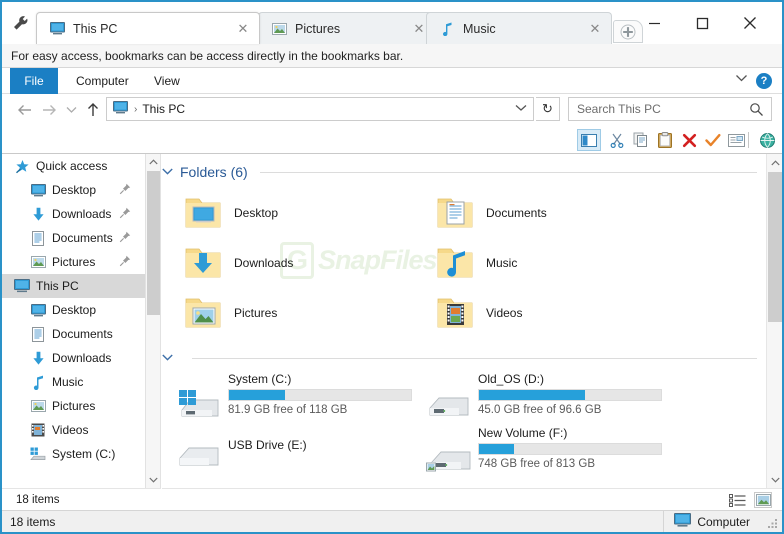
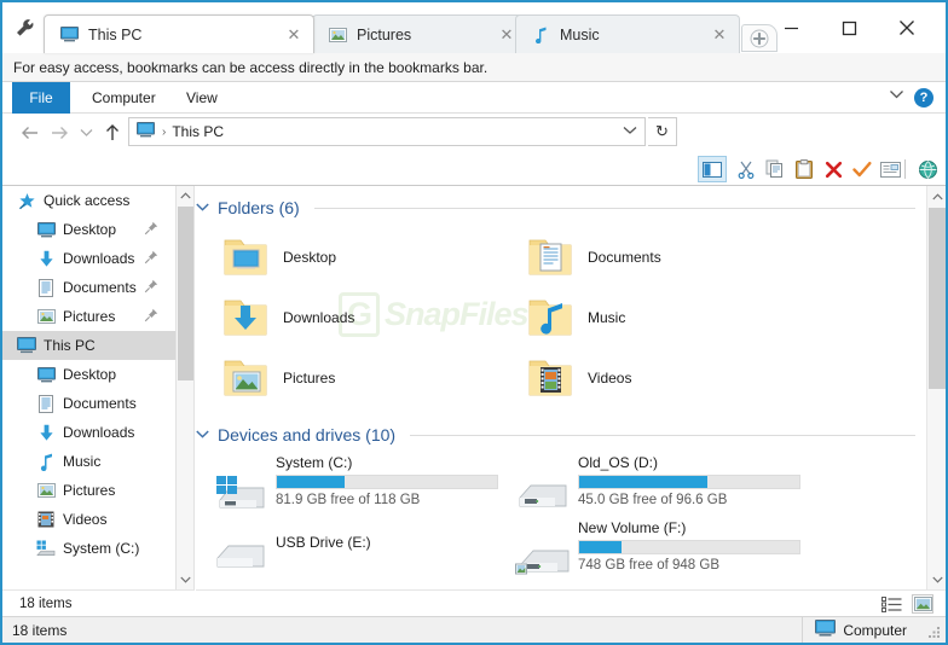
  This PC
  ✕
  Pictures
  ✕
  Music
  ✕
  For easy access, bookmarks can be access directly in the bookmarks bar.
  File
  Computer
  View
  ?
  ›
  This PC
  ↻
- Search This PC
  Quick access
  Desktop
  Downloads
  Documents
  Pictures
  This PC
  Desktop
  Documents
  Downloads
  Music
  Pictures
  Videos
  System (C:)
  18 items
  G SnapFiles
  Folders (6)
  Desktop
  Documents
  Downloads
  Music
  Pictures
  Videos
+ Devices and drives (10)
  System (C:)
  81.9 GB free of 118 GB
  Old_OS (D:)
  45.0 GB free of 96.6 GB
  USB Drive (E:)
  New Volume (F:)
- 748 GB free of 813 GB
+ 748 GB free of 948 GB
  18 items
  Computer
